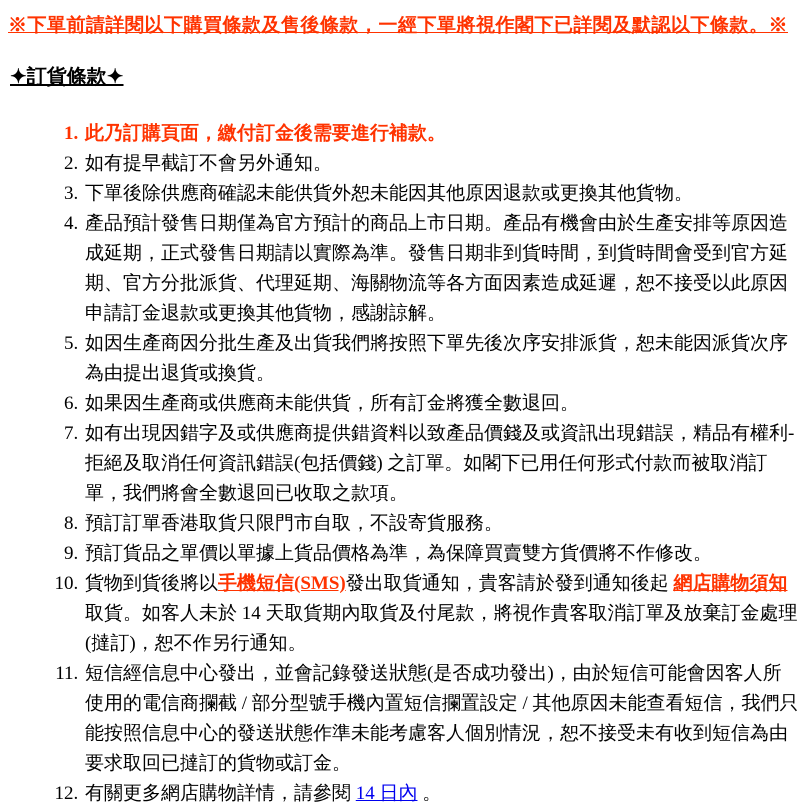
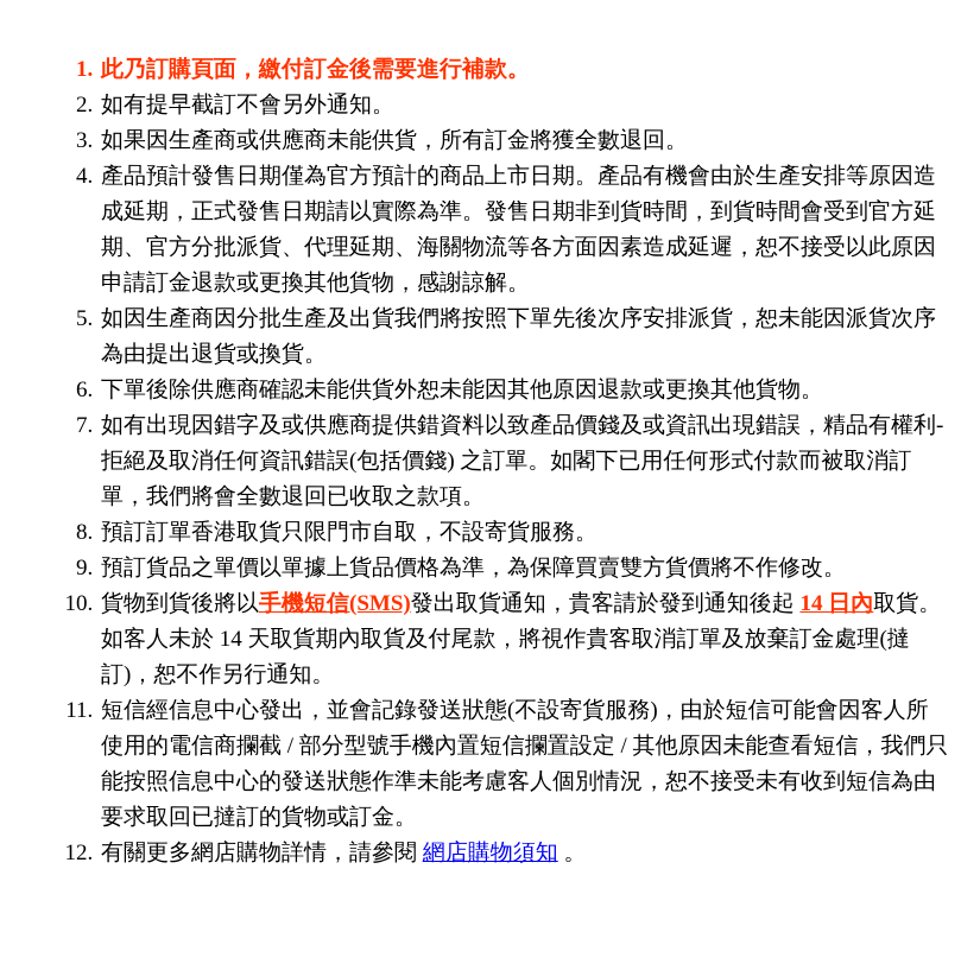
- ※下單前請詳閱以下購買條款及售後條款，一經下單將視作閣下已詳閱及默認以下條款。※
- ✦訂貨條款✦
  此乃訂購頁面，繳付訂金後需要進行補款。
  如有提早截訂不會另外通知。
- 下單後除供應商確認未能供貨外恕未能因其他原因退款或更換其他貨物。
+ 如果因生產商或供應商未能供貨，所有訂金將獲全數退回。
  產品預計發售日期僅為官方預計的商品上市日期。產品有機會由於生產安排等原因造成延期，正式發售日期請以實際為準。發售日期非到貨時間，到貨時間會受到官方延期、官方分批派貨、代理延期、海關物流等各方面因素造成延遲，恕不接受以此原因申請訂金退款或更換其他貨物，感謝諒解。
  如因生產商因分批生產及出貨我們將按照下單先後次序安排派貨，恕未能因派貨次序為由提出退貨或換貨。
- 如果因生產商或供應商未能供貨，所有訂金將獲全數退回。
+ 下單後除供應商確認未能供貨外恕未能因其他原因退款或更換其他貨物。
  如有出現因錯字及或供應商提供錯資料以致產品價錢及或資訊出現錯誤，精品有權利-拒絕及取消任何資訊錯誤(包括價錢) 之訂單。如閣下已用任何形式付款而被取消訂單，我們將會全數退回已收取之款項。
  預訂訂單香港取貨只限門市自取，不設寄貨服務。
  預訂貨品之單價以單據上貨品價格為準，為保障買賣雙方貨價將不作修改。
- 貨物到貨後將以手機短信(SMS)發出取貨通知，貴客請於發到通知後起 網店購物須知取貨。如客人未於 14 天取貨期內取貨及付尾款，將視作貴客取消訂單及放棄訂金處理(撻訂)，恕不作另行通知。
+ 貨物到貨後將以手機短信(SMS)發出取貨通知，貴客請於發到通知後起 14 日內取貨。如客人未於 14 天取貨期內取貨及付尾款，將視作貴客取消訂單及放棄訂金處理(撻訂)，恕不作另行通知。
- 短信經信息中心發出，並會記錄發送狀態(是否成功發出)，由於短信可能會因客人所使用的電信商攔截 / 部分型號手機內置短信攔置設定 / 其他原因未能查看短信，我們只能按照信息中心的發送狀態作準未能考慮客人個別情況，恕不接受未有收到短信為由要求取回已撻訂的貨物或訂金。
+ 短信經信息中心發出，並會記錄發送狀態(不設寄貨服務)，由於短信可能會因客人所使用的電信商攔截 / 部分型號手機內置短信攔置設定 / 其他原因未能查看短信，我們只能按照信息中心的發送狀態作準未能考慮客人個別情況，恕不接受未有收到短信為由要求取回已撻訂的貨物或訂金。
- 有關更多網店購物詳情，請參閱 14 日內 。
+ 有關更多網店購物詳情，請參閱 網店購物須知 。
